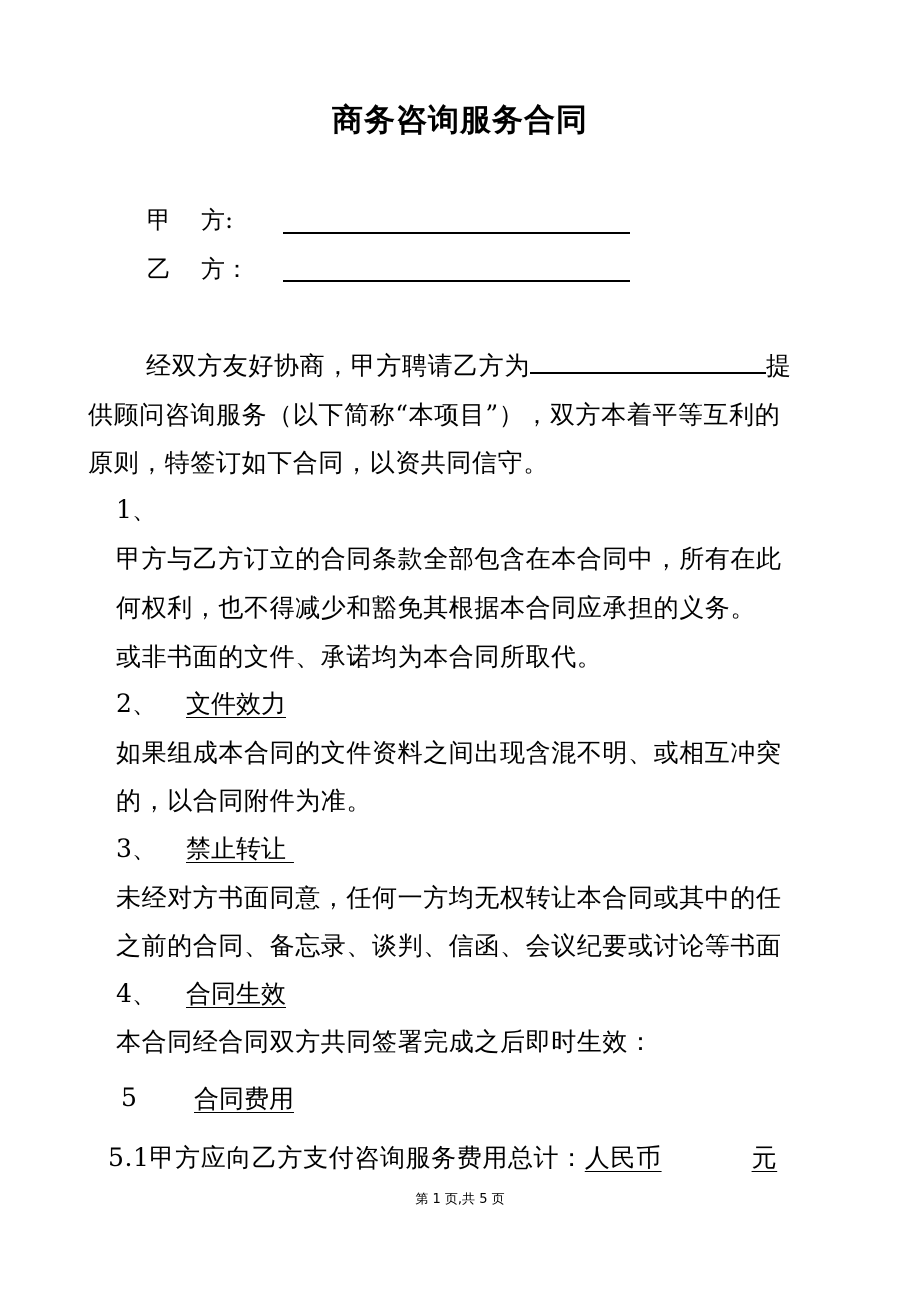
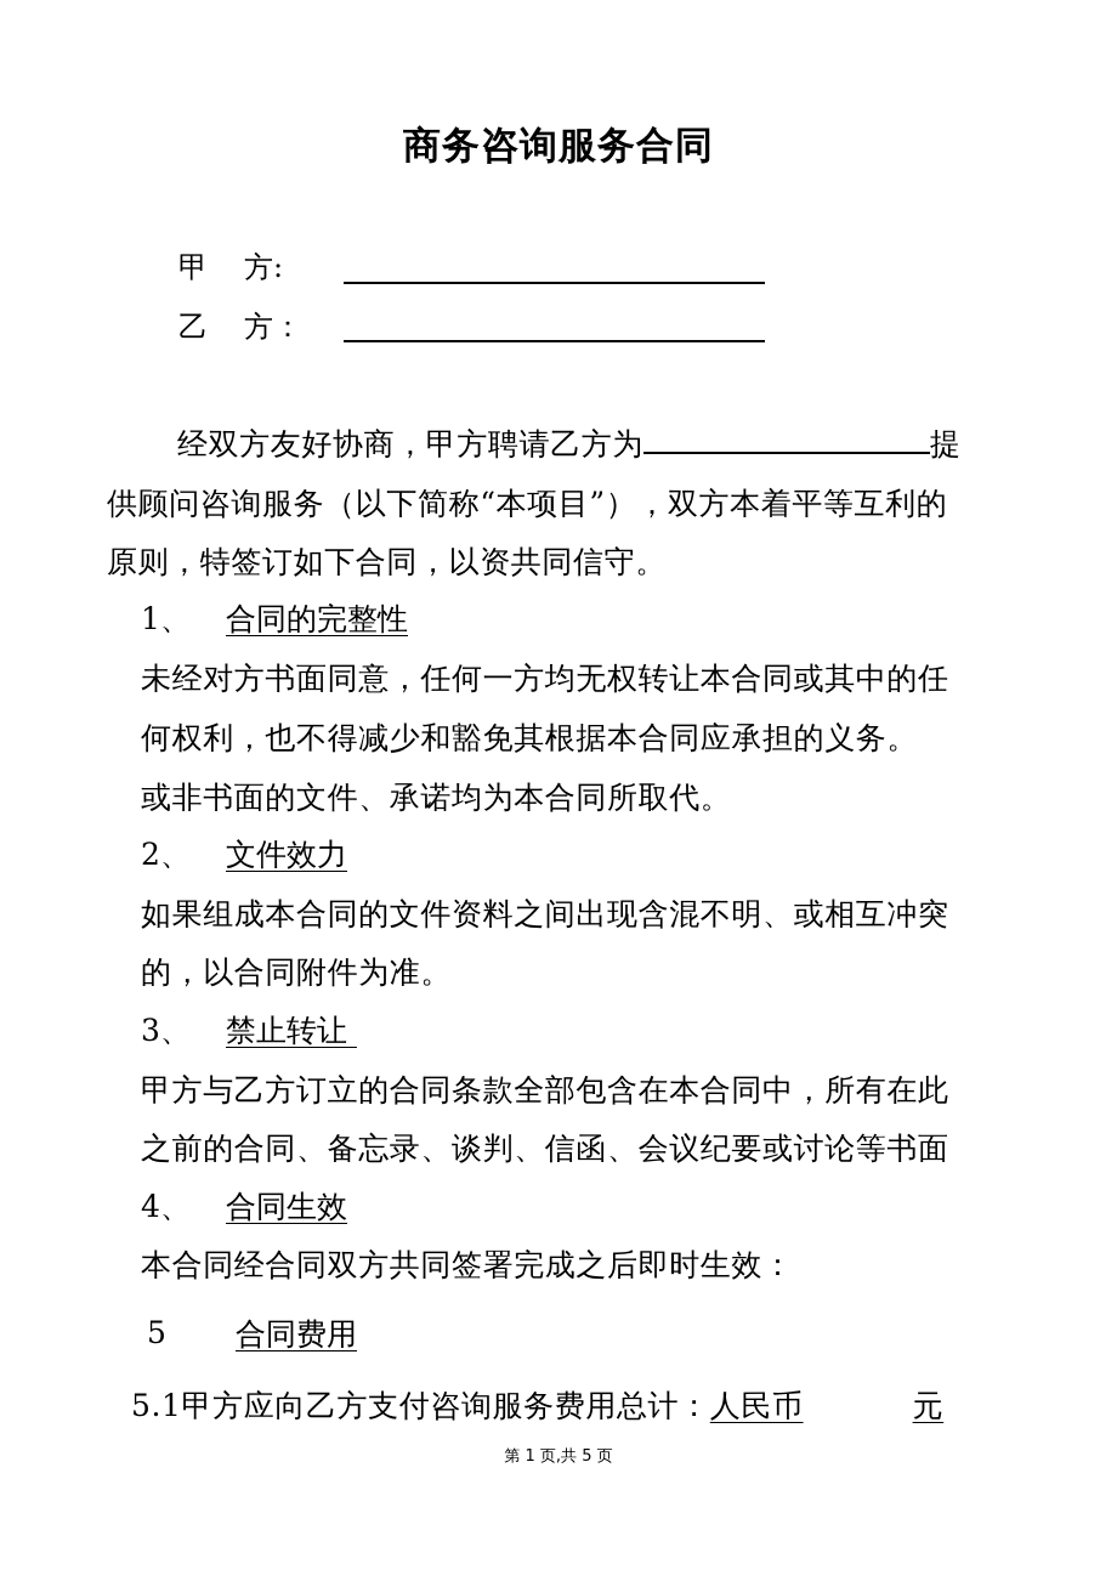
  商务咨询服务合同
  甲 方:
  乙 方：
  经双方友好协商，甲方聘请乙方为 提
  供顾问咨询服务（以下简称“本项目”），双方本着平等互利的
  原则，特签订如下合同，以资共同信守。
  1、
+ 合同的完整性
- 甲方与乙方订立的合同条款全部包含在本合同中，所有在此
+ 未经对方书面同意，任何一方均无权转让本合同或其中的任
  何权利，也不得减少和豁免其根据本合同应承担的义务。
  或非书面的文件、承诺均为本合同所取代。
  2、
  文件效力
  如果组成本合同的文件资料之间出现含混不明、或相互冲突
  的，以合同附件为准。
  3、
  禁止转让
- 未经对方书面同意，任何一方均无权转让本合同或其中的任
+ 甲方与乙方订立的合同条款全部包含在本合同中，所有在此
  之前的合同、备忘录、谈判、信函、会议纪要或讨论等书面
  4、
  合同生效
  本合同经合同双方共同签署完成之后即时生效：
  5
  合同费用
  5.1甲方应向乙方支付咨询服务费用总计：人民币 元
  第 1 页,共 5 页
